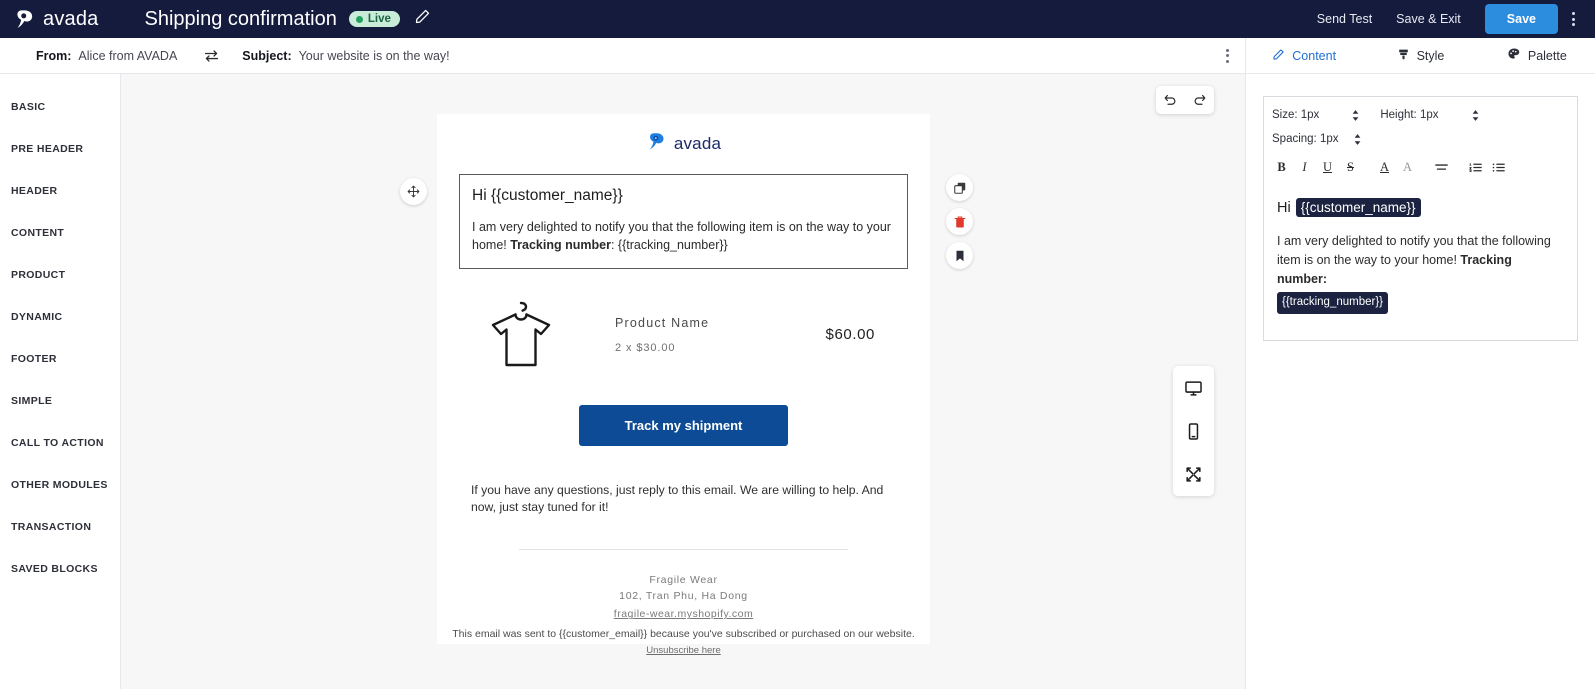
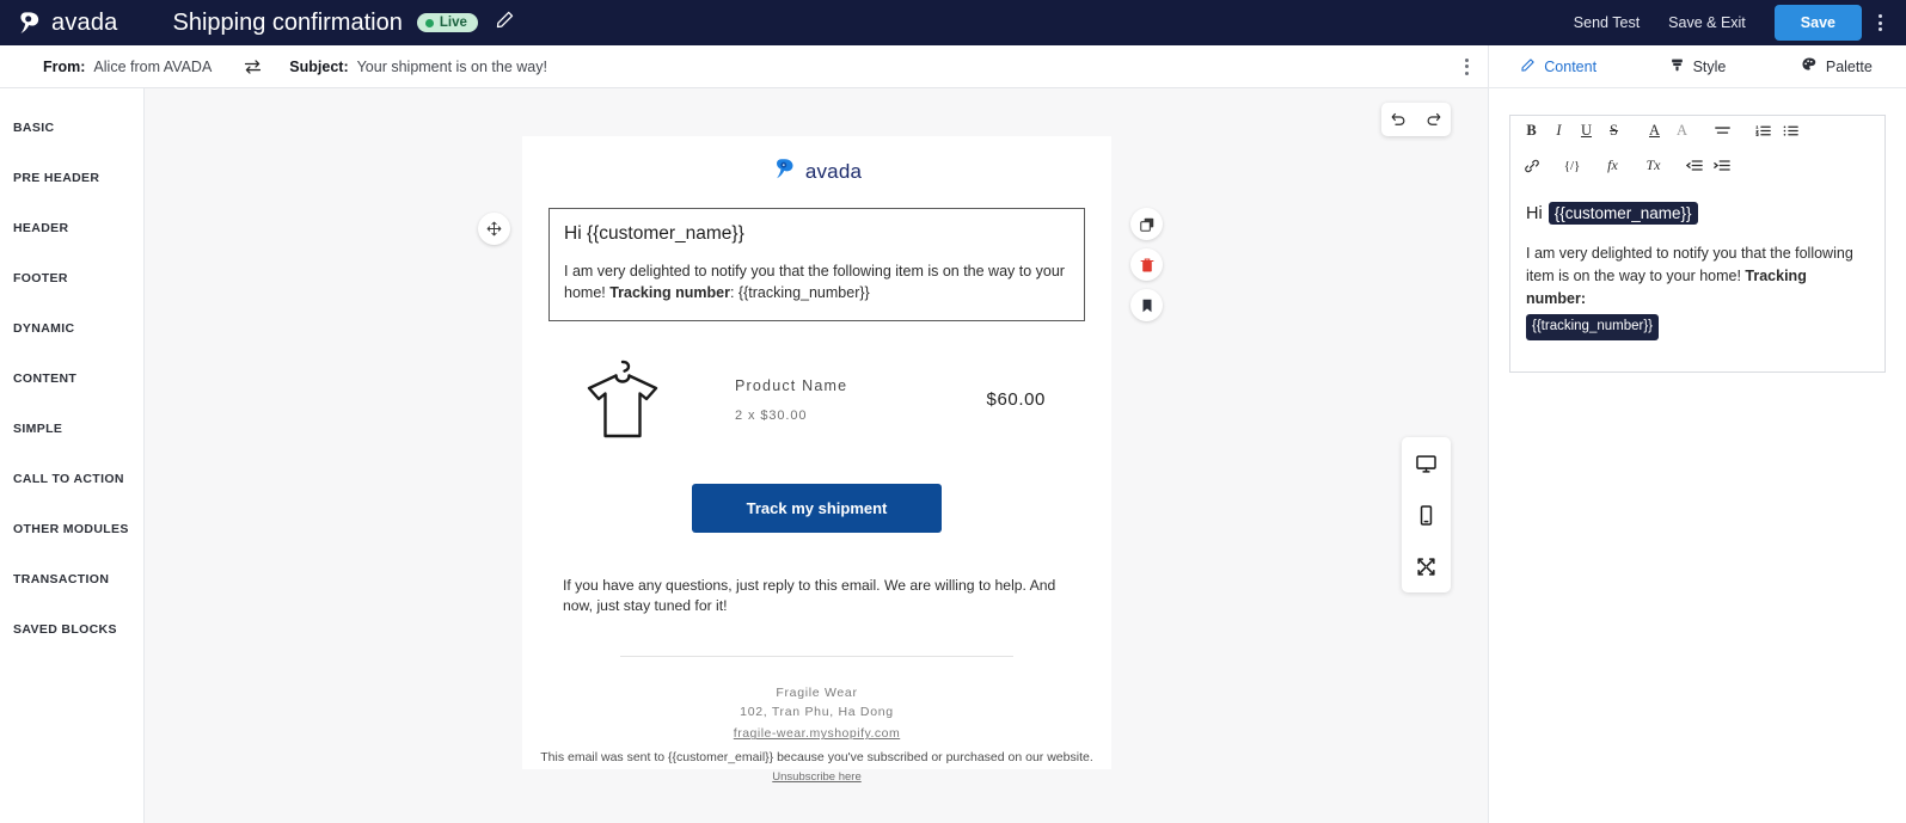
  avada
  Shipping confirmation
  Live
  Send Test
  Save & Exit
  Save
  From:
  Alice from AVADA
  Subject:
- Your website is on the way!
+ Your shipment is on the way!
  BASIC
  PRE HEADER
  HEADER
- CONTENT
+ FOOTER
- PRODUCT
  DYNAMIC
- FOOTER
+ CONTENT
  SIMPLE
  CALL TO ACTION
  OTHER MODULES
  TRANSACTION
  SAVED BLOCKS
  avada
  Hi {{customer_name}}
  I am very delighted to notify you that the following item is on the way to your home! Tracking number: {{tracking_number}}
  Product Name
  2 x $30.00
  $60.00
  Track my shipment
  If you have any questions, just reply to this email. We are willing to help. And now, just stay tuned for it!
  Fragile Wear
  102, Tran Phu, Ha Dong
  fragile-wear.myshopify.com
  This email was sent to {{customer_email}} because you've subscribed or purchased on our website.
  Unsubscribe here
  Content
  Style
  Palette
- Size: 1px
- Height: 1px
- Spacing: 1px
  B
  I
  U
  S
  A
  A
+ {/}
+ fx
+ Tx
  Hi
  {{customer_name}}
  I am very delighted to notify you that the following item is on the way to your home! Tracking number:
  {{tracking_number}}
